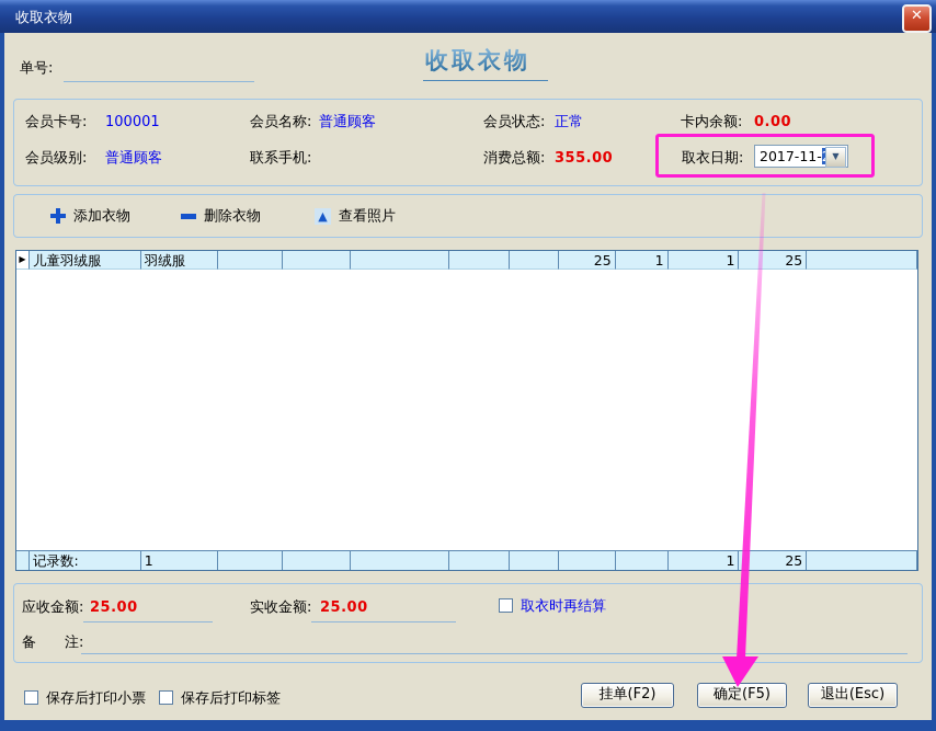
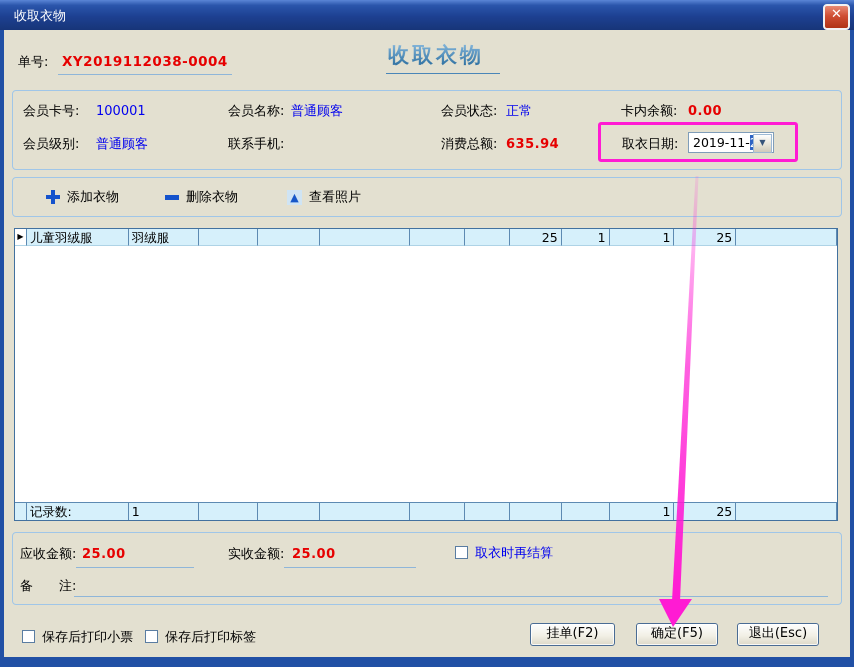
  收取衣物
  ✕
  单号:
+ XY2019112038-0004
  收取衣物
  会员卡号:
  100001
  会员名称:
  普通顾客
  会员状态:
  正常
  卡内余额:
  0.00
  会员级别:
  普通顾客
  联系手机:
  消费总额:
- 355.00
+ 635.94
  取衣日期:
- 2017-11-
+ 2019-11-
  ▼
  添加衣物
  删除衣物
  ▲
  查看照片
  ▶
  儿童羽绒服
  羽绒服
  25
  1
  1
  25
  记录数:
  1
  1
  25
  应收金额:
  25.00
  实收金额:
  25.00
  取衣时再结算
  备 注:
  保存后打印小票
  保存后打印标签
  挂单(F2)
  确定(F5)
  退出(Esc)
